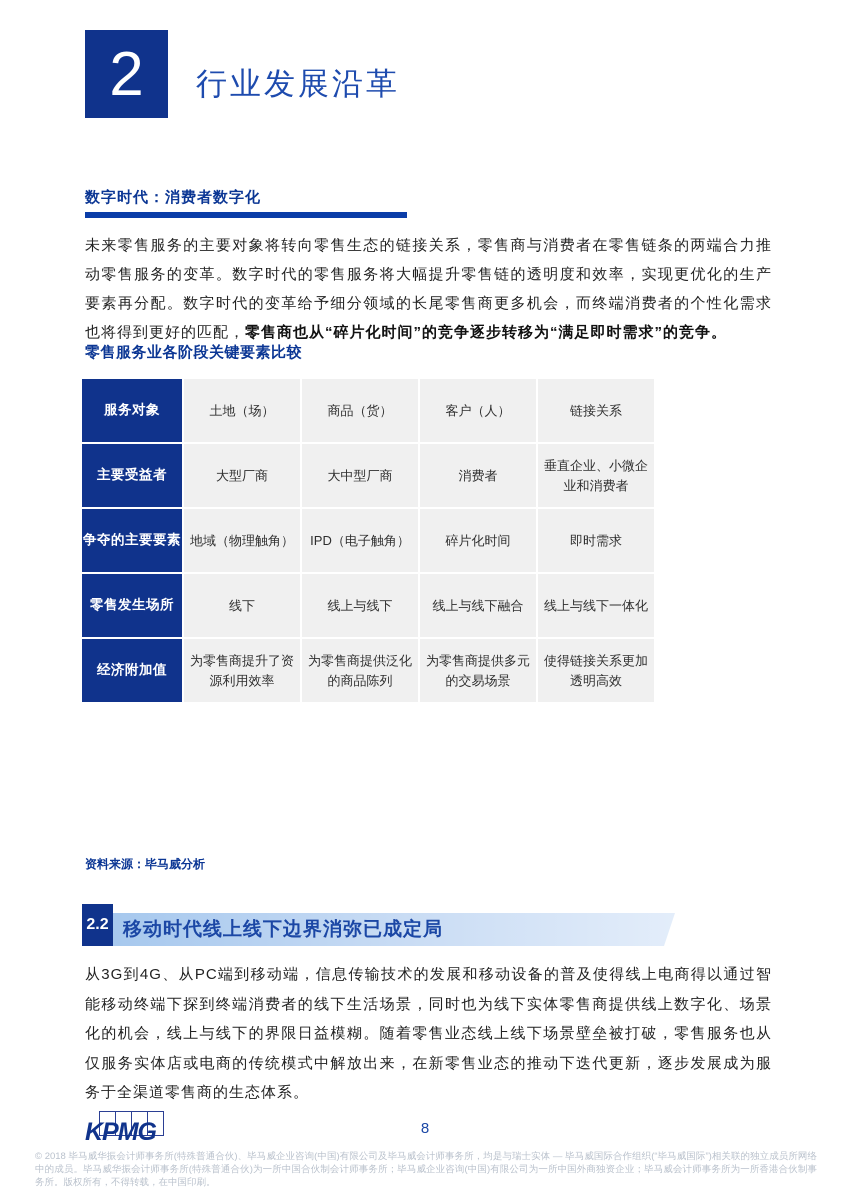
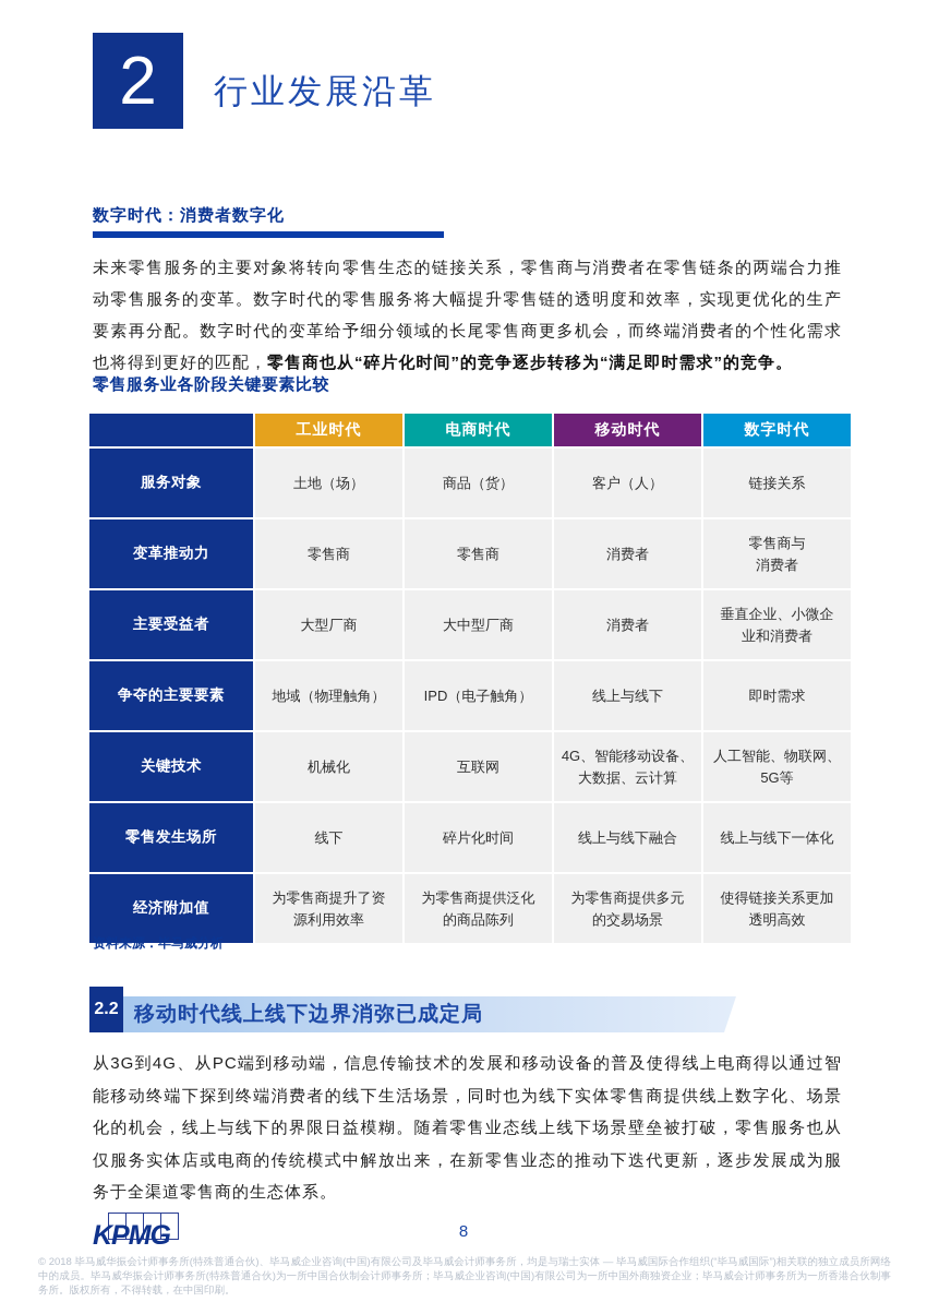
  2
  行业发展沿革
  数字时代：消费者数字化
  未来零售服务的主要对象将转向零售生态的链接关系，零售商与消费者在零售链条的两端合力推动零售服务的变革。数字时代的零售服务将大幅提升零售链的透明度和效率，实现更优化的生产要素再分配。数字时代的变革给予细分领域的长尾零售商更多机会，而终端消费者的个性化需求也将得到更好的匹配，零售商也从“碎片化时间”的竞争逐步转移为“满足即时需求”的竞争。
  零售服务业各阶段关键要素比较
+ 	工业时代	电商时代	移动时代	数字时代
  服务对象	土地（场）	商品（货）	客户（人）	链接关系
+ 变革推动力	零售商	零售商	消费者	零售商与 消费者
  主要受益者	大型厂商	大中型厂商	消费者	垂直企业、小微企 业和消费者
- 争夺的主要要素	地域（物理触角）	IPD（电子触角）	碎片化时间	即时需求
+ 争夺的主要要素	地域（物理触角）	IPD（电子触角）	线上与线下	即时需求
+ 关键技术	机械化	互联网	4G、智能移动设备、 大数据、云计算	人工智能、物联网、 5G等
- 零售发生场所	线下	线上与线下	线上与线下融合	线上与线下一体化
+ 零售发生场所	线下	碎片化时间	线上与线下融合	线上与线下一体化
  经济附加值	为零售商提升了资 源利用效率	为零售商提供泛化 的商品陈列	为零售商提供多元 的交易场景	使得链接关系更加 透明高效
  资料来源：毕马威分析
  2.2
  移动时代线上线下边界消弥已成定局
  从3G到4G、从PC端到移动端，信息传输技术的发展和移动设备的普及使得线上电商得以通过智能移动终端下探到终端消费者的线下生活场景，同时也为线下实体零售商提供线上数字化、场景化的机会，线上与线下的界限日益模糊。随着零售业态线上线下场景壁垒被打破，零售服务也从仅服务实体店或电商的传统模式中解放出来，在新零售业态的推动下迭代更新，逐步发展成为服务于全渠道零售商的生态体系。
  KPMG
  8
  © 2018 毕马威华振会计师事务所(特殊普通合伙)、毕马威企业咨询(中国)有限公司及毕马威会计师事务所，均是与瑞士实体 — 毕马威国际合作组织(“毕马威国际”)相关联的独立成员所网络中的成员。毕马威华振会计师事务所(特殊普通合伙)为一所中国合伙制会计师事务所；毕马威企业咨询(中国)有限公司为一所中国外商独资企业；毕马威会计师事务所为一所香港合伙制事务所。版权所有，不得转载，在中国印刷。
